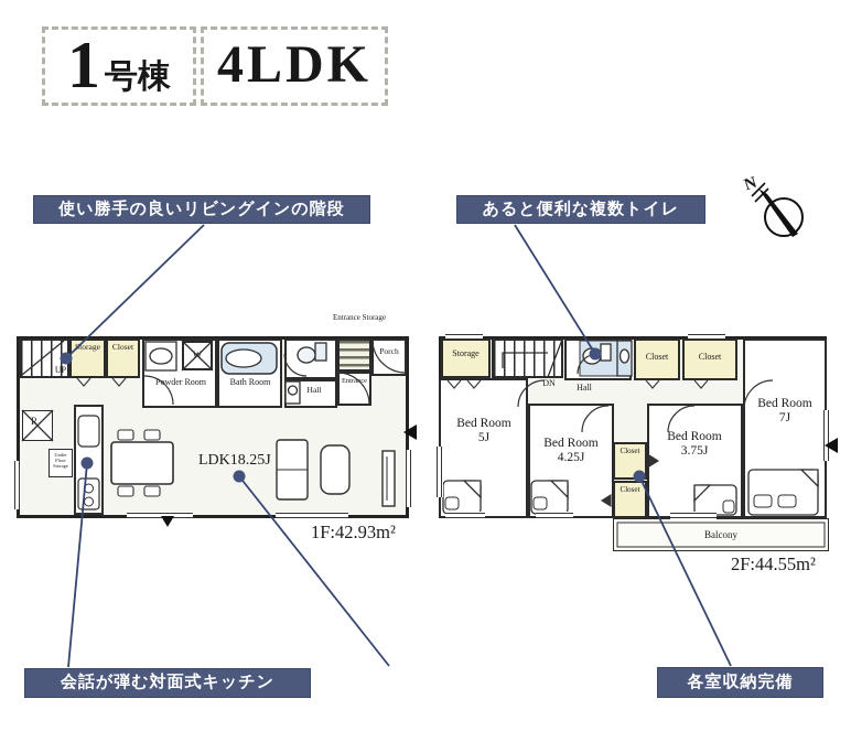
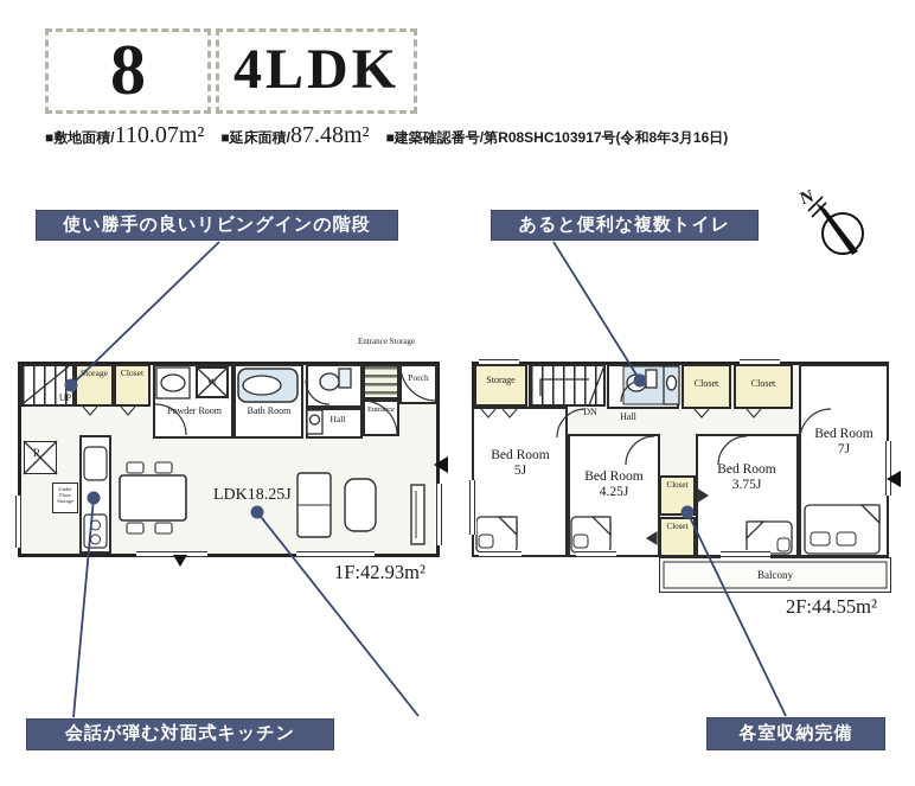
- 1
+ 8
- 号棟
  4LDK
+ ■敷地面積/110.07m²
+ ■延床面積/87.48m²
+ ■建築確認番号/第R08SHC103917号(令和8年3月16日)
  使い勝手の良いリビングインの階段
  あると便利な複数トイレ
  会話が弾む対面式キッチン
  各室収納完備
  UP
  torage
  Closet
  Pwder Room
  Bath Room
  Hall
  Porch
  Entrance Storage
  LDK18.25J
  R
  1F:42.93m²
  Storage
  DN
  Hall
  Closet
  Closet
  Bed Room 5J
  Bed Room 4.25J
  Bed Room 3.75J
  Bed Room 7J
  Closet
  Closet
  Balcony
  2F:44.55m²
